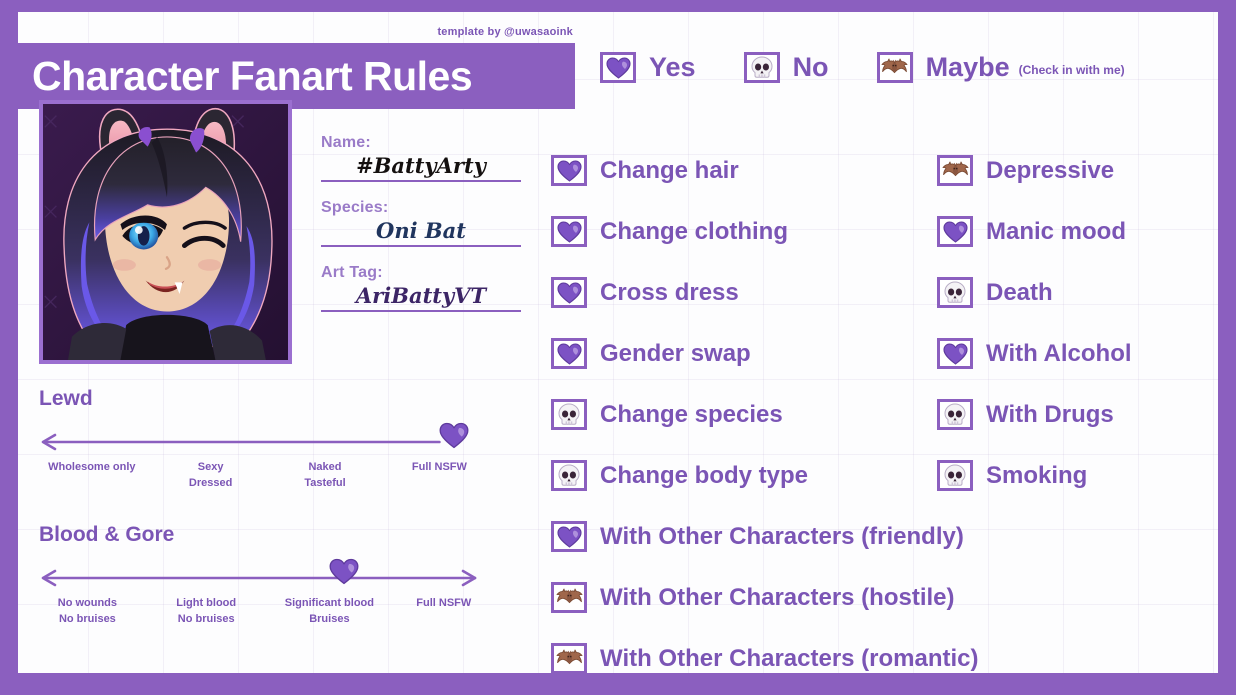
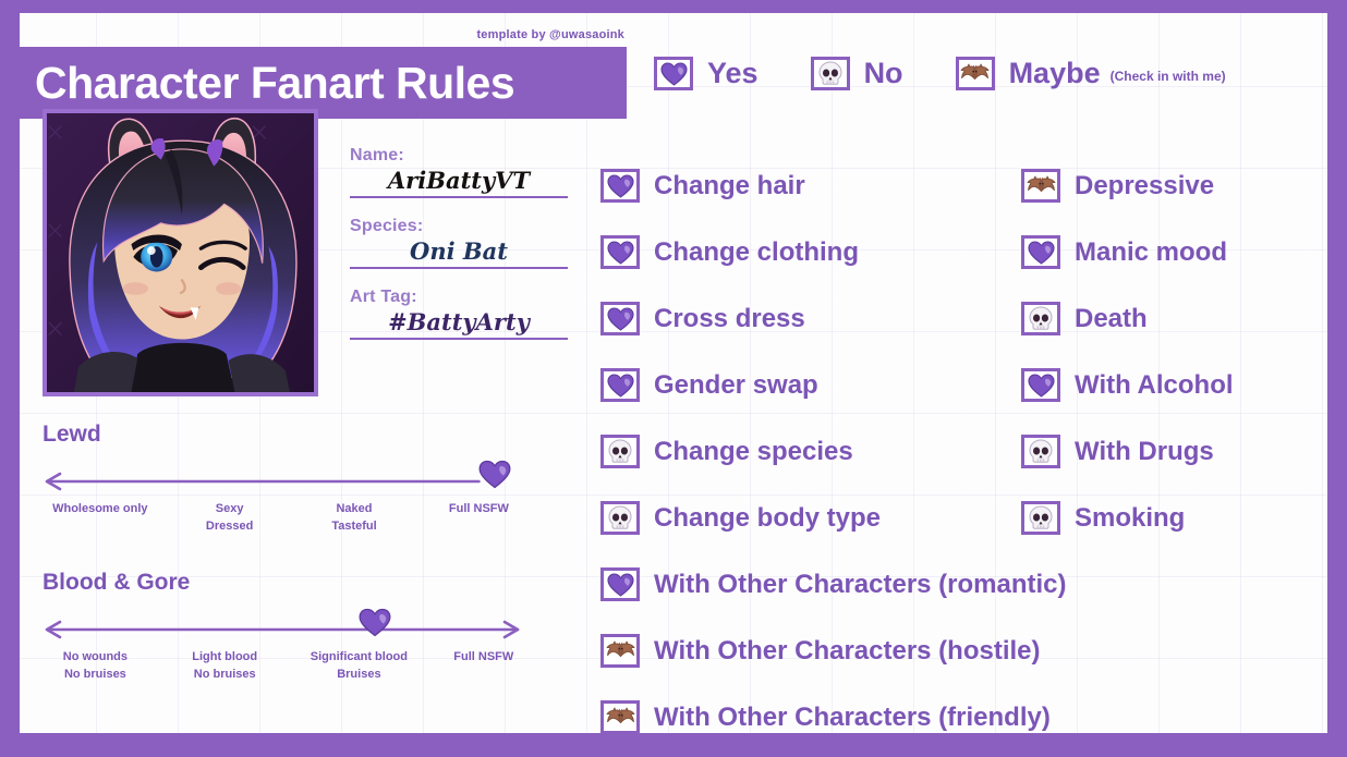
  template by @uwasaoink
  Character Fanart Rules
  Yes
  No
  Maybe
  (Check in with me)
  Name:
- #BattyArty
+ AriBattyVT
  Species:
  Oni Bat
  Art Tag:
- AriBattyVT
+ #BattyArty
  Lewd
  Wholesome only
  Sexy
  Dressed
  Naked
  Tasteful
  Full NSFW
  Blood & Gore
  No wounds
  No bruises
  Light blood
  No bruises
  Significant blood
  Bruises
  Full NSFW
  Change hair
  Change clothing
  Cross dress
  Gender swap
  Change species
  Change body type
  Depressive
  Manic mood
  Death
  With Alcohol
  With Drugs
  Smoking
- With Other Characters (friendly)
+ With Other Characters (romantic)
  With Other Characters (hostile)
- With Other Characters (romantic)
+ With Other Characters (friendly)
